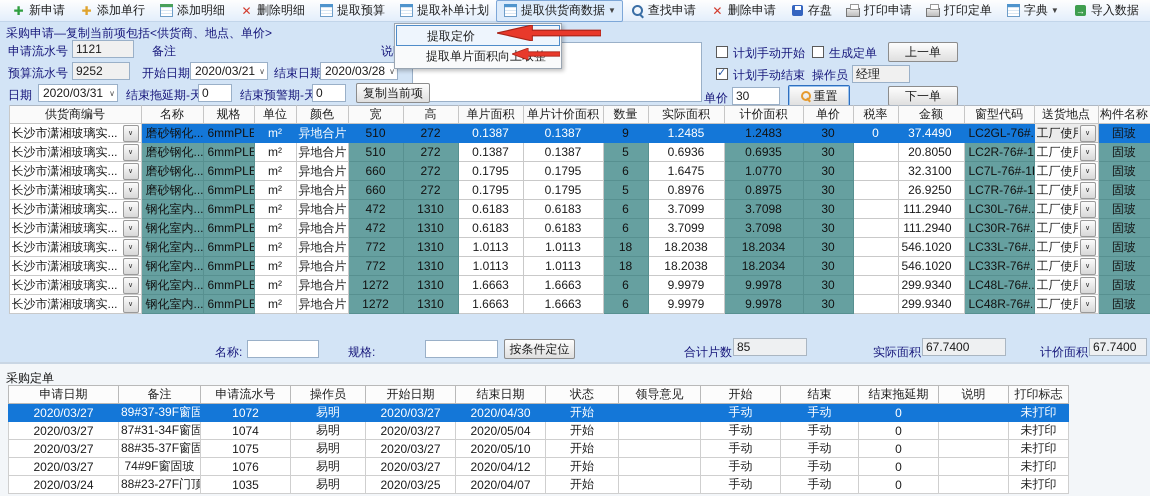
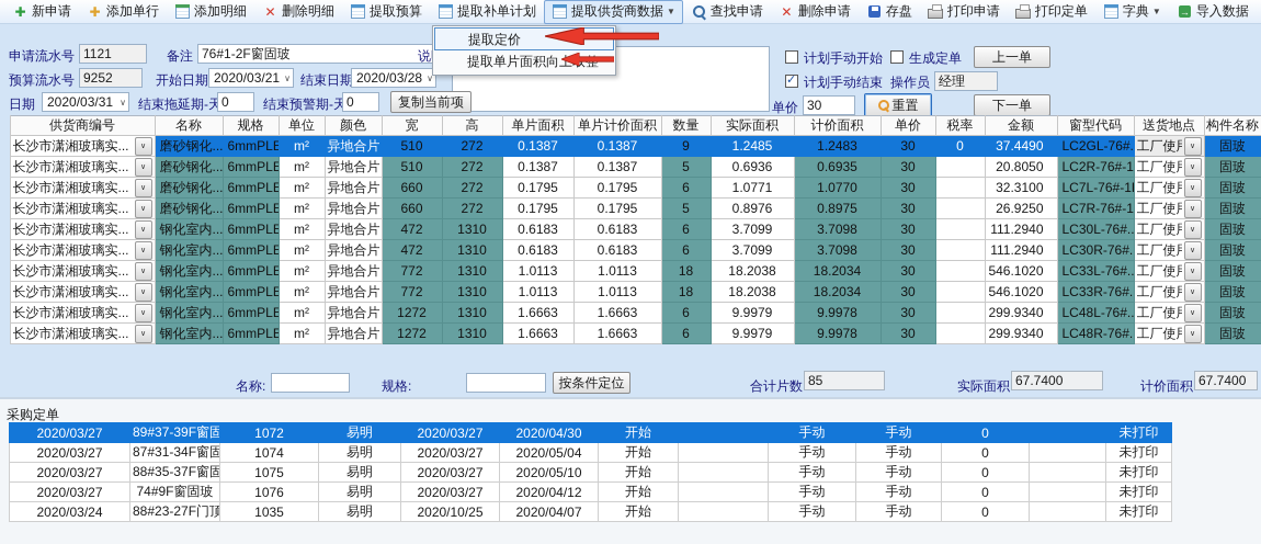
  新申请
  添加单行
  添加明细
  删除明细
  提取预算
  提取补单计划
  提取供货商数据
  ▼
  查找申请
  删除申请
  存盘
  打印申请
  打印定单
  字典
  ▼
  导入数据
- 采购申请—复制当前项包括<供货商、地点、单价>
  申请流水号
  1121
  备注
+ 76#1-2F窗固玻
  预算流水号
  9252
  开始日期
  2020/03/21
  ∨
  结束日期
  2020/03/28
  ∨
  日期
  2020/03/31
  ∨
  结束拖延期-天
  0
  结束预警期-天
  0
  复制当前项
  计划手动开始
  生成定单
  上一单
  计划手动结束
  操作员
  经理
  单价
  30
  重置
  下一单
  	供货商编号	名称	规格	单位	颜色	宽	高	单片面积	单片计价面积	数量	实际面积	计价面积	单价	税率	金额	窗型代码	送货地点	构件名称
  	长沙市潇湘玻璃实...	磨砂钢化...	6mmPLE	m²	异地合片	510	272	0.1387	0.1387	9	1.2485	1.2483	30	0	37.4490	LC2GL-76#.	工厂使	固玻
  	长沙市潇湘玻璃实...	磨砂钢化...	6mmPLE	m²	异地合片	510	272	0.1387	0.1387	5	0.6936	0.6935	30		20.8050	LC2R-76#-1	工厂使	固玻
- 	长沙市潇湘玻璃实...	磨砂钢化...	6mmPLE	m²	异地合片	660	272	0.1795	0.1795	6	1.6475	1.0770	30		32.3100	LC7L-76#-1	工厂使	固玻
+ 	长沙市潇湘玻璃实...	磨砂钢化...	6mmPLE	m²	异地合片	660	272	0.1795	0.1795	6	1.0771	1.0770	30		32.3100	LC7L-76#-1	工厂使	固玻
  	长沙市潇湘玻璃实...	磨砂钢化...	6mmPLE	m²	异地合片	660	272	0.1795	0.1795	5	0.8976	0.8975	30		26.9250	LC7R-76#-1	工厂使	固玻
  	长沙市潇湘玻璃实...	钢化室内...	6mmPLE	m²	异地合片	472	1310	0.6183	0.6183	6	3.7099	3.7098	30		111.2940	LC30L-76#..	工厂使	固玻
  	长沙市潇湘玻璃实...	钢化室内...	6mmPLE	m²	异地合片	472	1310	0.6183	0.6183	6	3.7099	3.7098	30		111.2940	LC30R-76#.	工厂使	固玻
  	长沙市潇湘玻璃实...	钢化室内...	6mmPLE	m²	异地合片	772	1310	1.0113	1.0113	18	18.2038	18.2034	30		546.1020	LC33L-76#..	工厂使	固玻
  	长沙市潇湘玻璃实...	钢化室内...	6mmPLE	m²	异地合片	772	1310	1.0113	1.0113	18	18.2038	18.2034	30		546.1020	LC33R-76#.	工厂使	固玻
  	长沙市潇湘玻璃实...	钢化室内...	6mmPLE	m²	异地合片	1272	1310	1.6663	1.6663	6	9.9979	9.9978	30		299.9340	LC48L-76#..	工厂使	固玻
  	长沙市潇湘玻璃实...	钢化室内...	6mmPLE	m²	异地合片	1272	1310	1.6663	1.6663	6	9.9979	9.9978	30		299.9340	LC48R-76#.	工厂使	固玻
  名称:
  规格:
  按条件定位
  合计片数
  85
  实际面积
  67.7400
  计价面积
  67.7400
  采购定单
- 申请日期	备注	申请流水号	操作员	开始日期	结束日期	状态	领导意见	开始	结束	结束拖延期	说明	打印标志
  2020/03/27	89#37-39F窗固	1072	易明	2020/03/27	2020/04/30	开始		手动	手动	0		未打印
  2020/03/27	87#31-34F窗固	1074	易明	2020/03/27	2020/05/04	开始		手动	手动	0		未打印
  2020/03/27	88#35-37F窗固	1075	易明	2020/03/27	2020/05/10	开始		手动	手动	0		未打印
  2020/03/27	74#9F窗固玻	1076	易明	2020/03/27	2020/04/12	开始		手动	手动	0		未打印
- 2020/03/24	88#23-27F门顶	1035	易明	2020/03/25	2020/04/07	开始		手动	手动	0		未打印
+ 2020/03/24	88#23-27F门顶	1035	易明	2020/10/25	2020/04/07	开始		手动	手动	0		未打印
  提取定价
  提取单片面积向上
